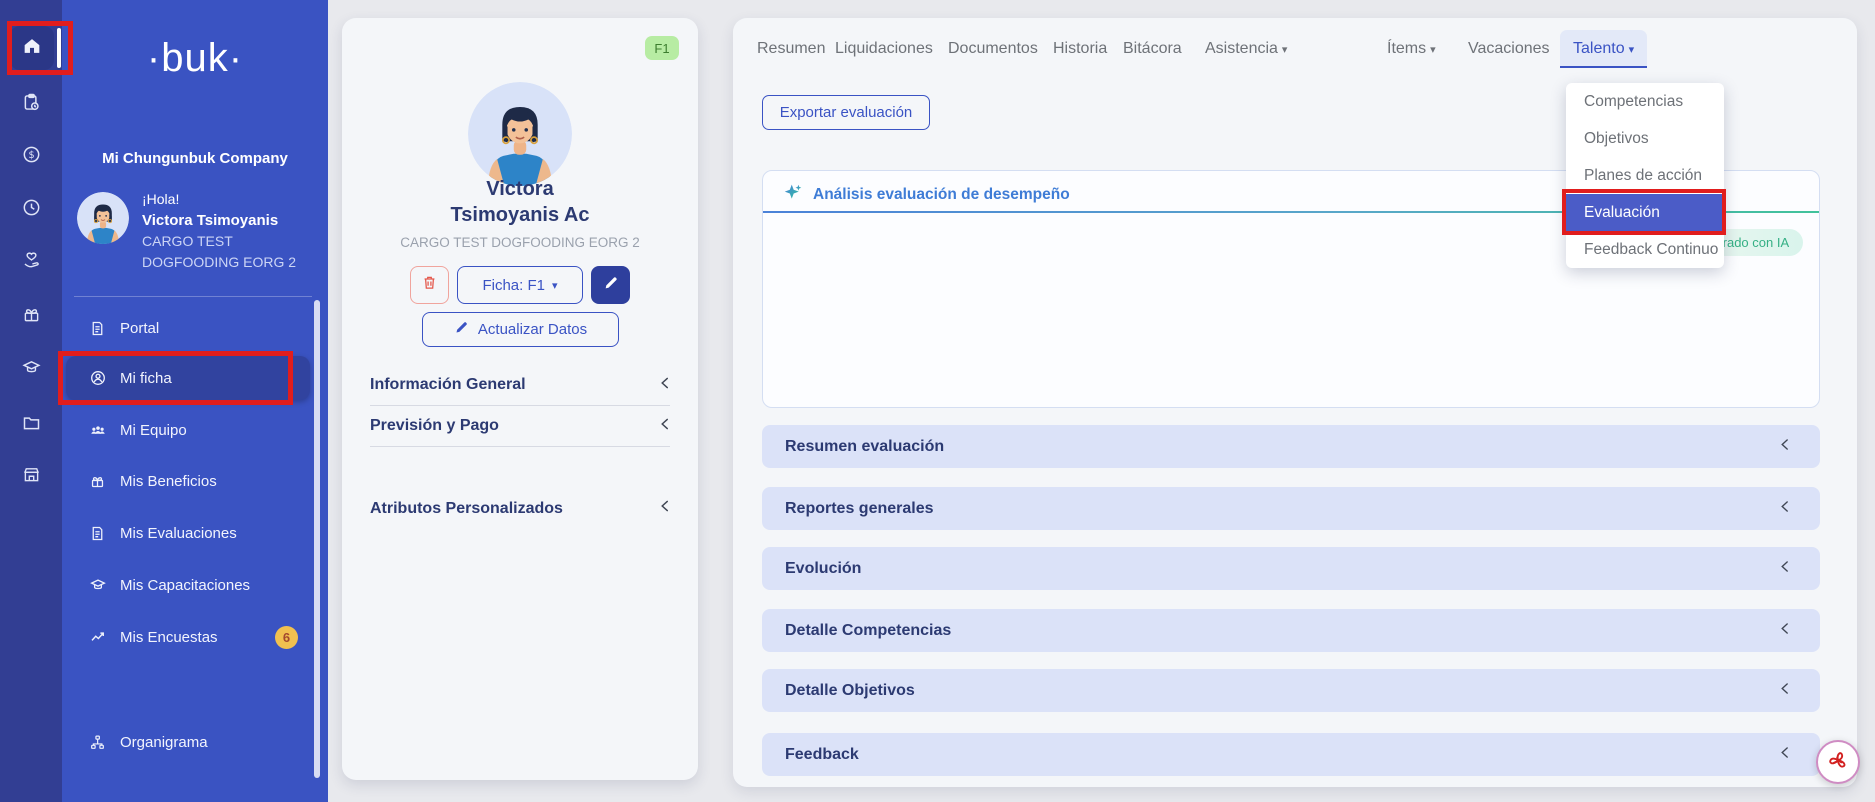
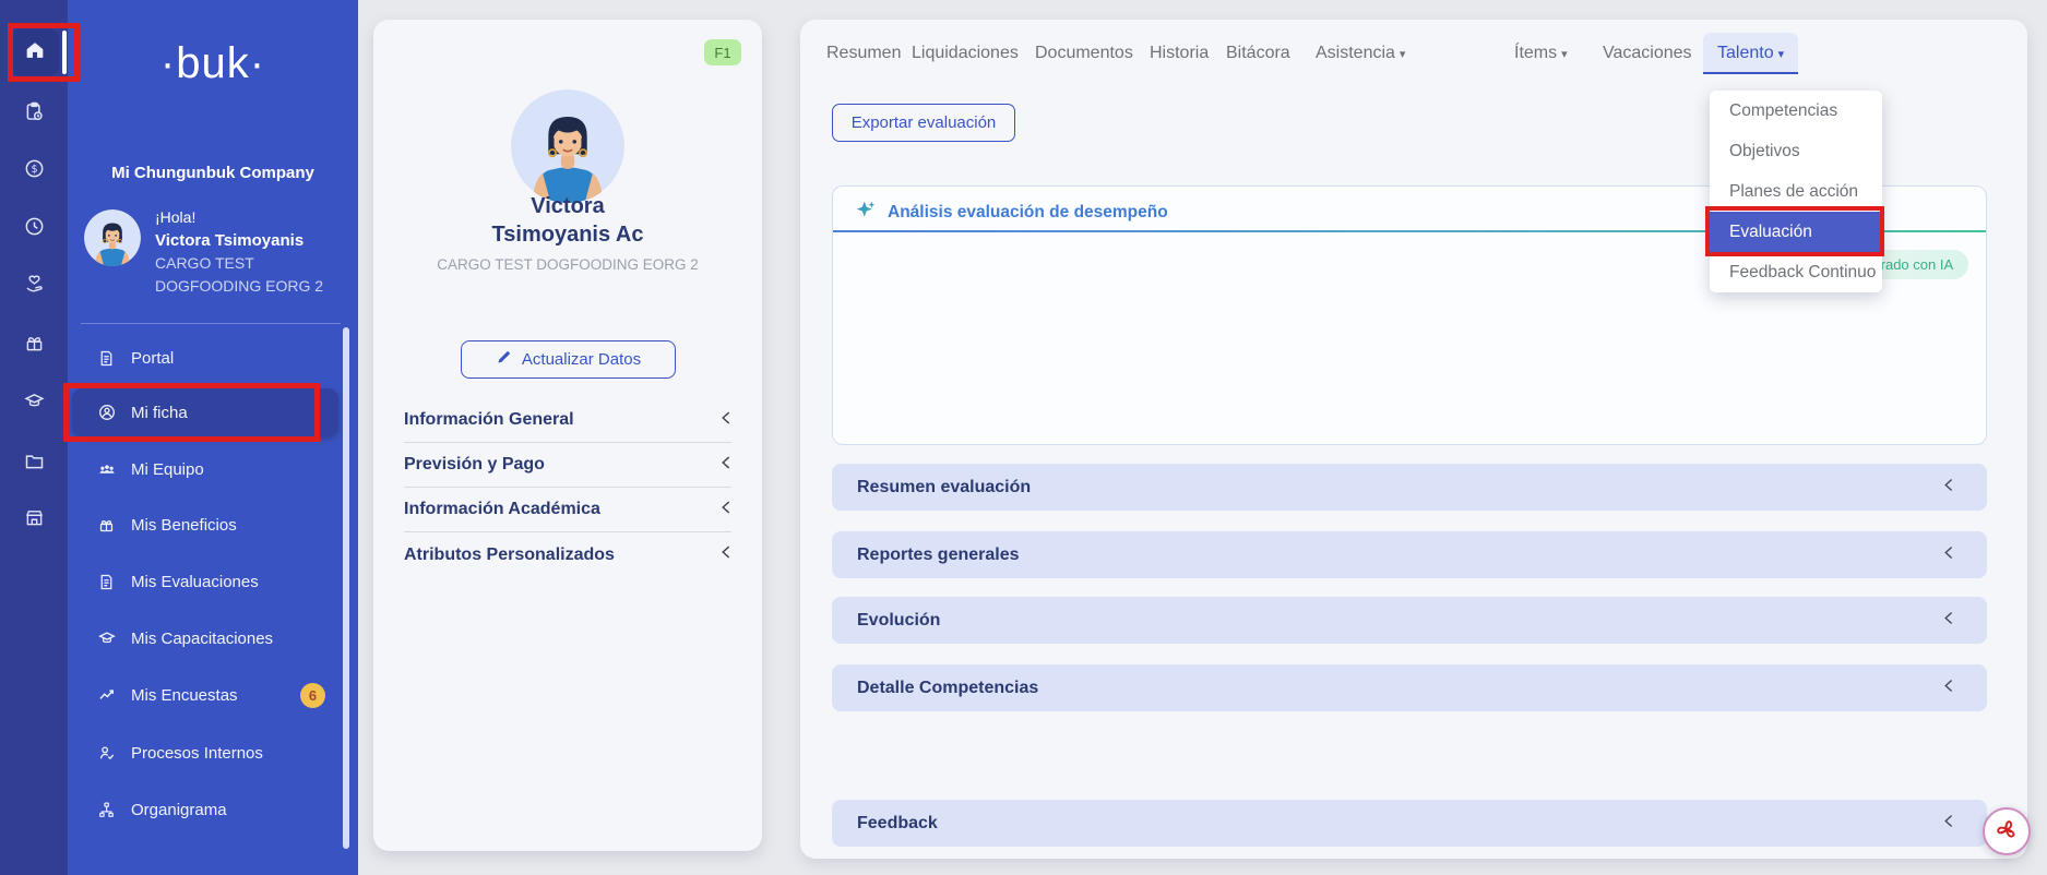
  $
  ·buk·
  Mi Chungunbuk Company
  ¡Hola!
  Victora Tsimoyanis
  CARGO TEST DOGFOODING EORG 2
  Portal
  Mi ficha
  Mi Equipo
  Mis Beneficios
  Mis Evaluaciones
  Mis Capacitaciones
  Mis Encuestas
  6
+ Procesos Internos
  Organigrama
  F1
  Victora
  Tsimoyanis Ac
  CARGO TEST DOGFOODING EORG 2
- Ficha: F1
- ▾
  Actualizar Datos
  Información General
  Previsión y Pago
+ Información Académica
  Atributos Personalizados
  Resumen
  Liquidaciones
  Documentos
  Historia
  Bitácora
  Asistencia ▾
  Ítems ▾
  Vacaciones
  Talento ▾
  Exportar evaluación
  Análisis evaluación de desempeño
  Resumen evaluación
  Reportes generales
  Evolución
  Detalle Competencias
- Detalle Objetivos
  Feedback
  Competencias
  Objetivos
  Planes de acción
  Evaluación
  Feedback Continuo
